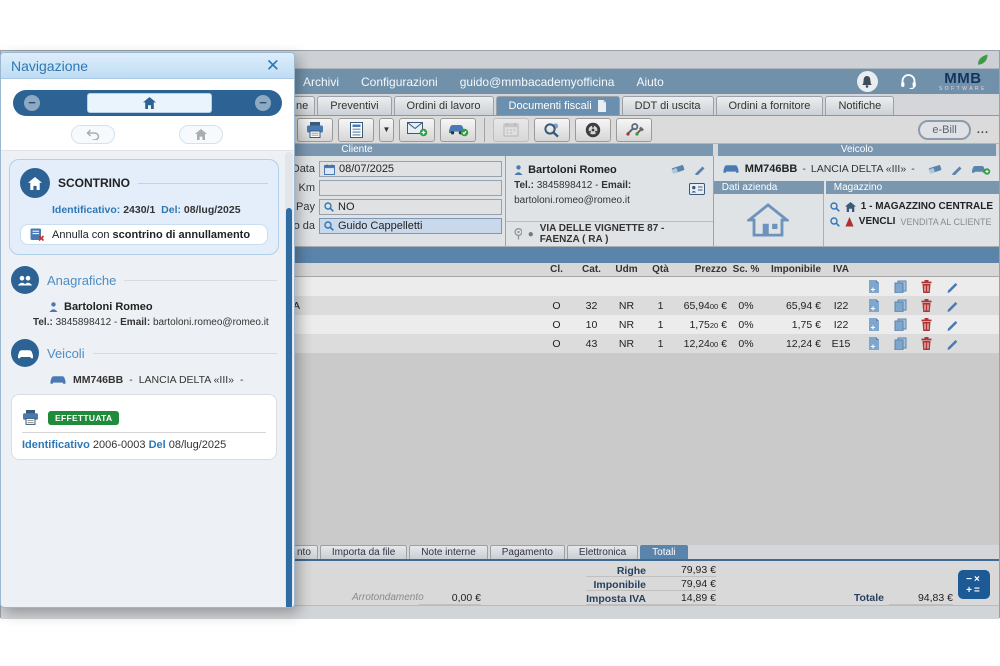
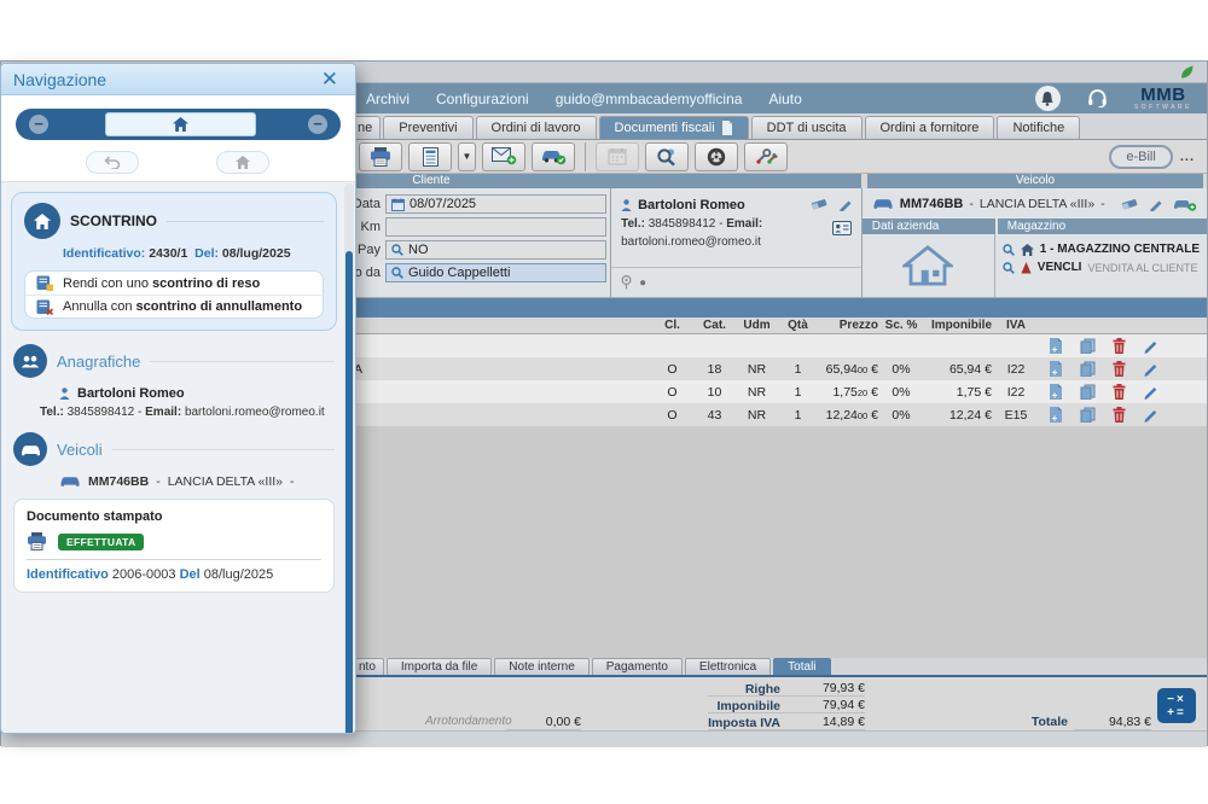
  Archivi
  Configurazioni
  guido@mmbacademyofficina
  Aiuto
  MMB
  ne
  Preventivi
  Ordini di lavoro
  Documenti fiscali
  DDT di uscita
  Ordini a fornitore
  Notifiche
  ▼
  e-Bill
  ...
  Cliente
  Veicolo
  Data
  08/07/2025
  Km
  NO
  o da
  Guido Cappelletti
  Bartoloni Romeo
  Tel.: 3845898412 - Email:
  bartoloni.romeo@romeo.it
  ●
- VIA DELLE VIGNETTE 87 - FAENZA ( RA )
  MM746BB
  -
  LANCIA DELTA «III»
  -
  Dati azienda
  Magazzino
  1 - MAGAZZINO CENTRALE
  VENCLI
  VENDITA AL CLIENTE
  Cl.
  Cat.
  Udm
  Qtà
  Prezzo
  Sc. %
  Imponibile
  IVA
  A
  O
- 32
+ 18
  NR
  1
  65,9400 €
  0%
  65,94 €
  I22
  O
  10
  NR
  1
  1,7520 €
  0%
  1,75 €
  I22
  O
  43
  NR
  1
  12,2400 €
  0%
  12,24 €
  E15
  nto
  Importa da file
  Note interne
  Pagamento
  Elettronica
  Totali
  Righe
  79,93 €
  Imponibile
  79,94 €
  Imposta IVA
  14,89 €
  Arrotondamento
  0,00 €
  Totale
  94,83 €
  −×
  +=
  Navigazione
  ✕
  −
  −
  SCONTRINO
  Identificativo: 2430/1 Del: 08/lug/2025
+ Rendi con uno scontrino di reso
  Annulla con scontrino di annullamento
  Anagrafiche
  Bartoloni Romeo
  Tel.: 3845898412 - Email: bartoloni.romeo@romeo.it
  Veicoli
  MM746BB
  -
  LANCIA DELTA «III»
  -
+ Documento stampato
  EFFETTUATA
  Identificativo 2006-0003 Del 08/lug/2025
